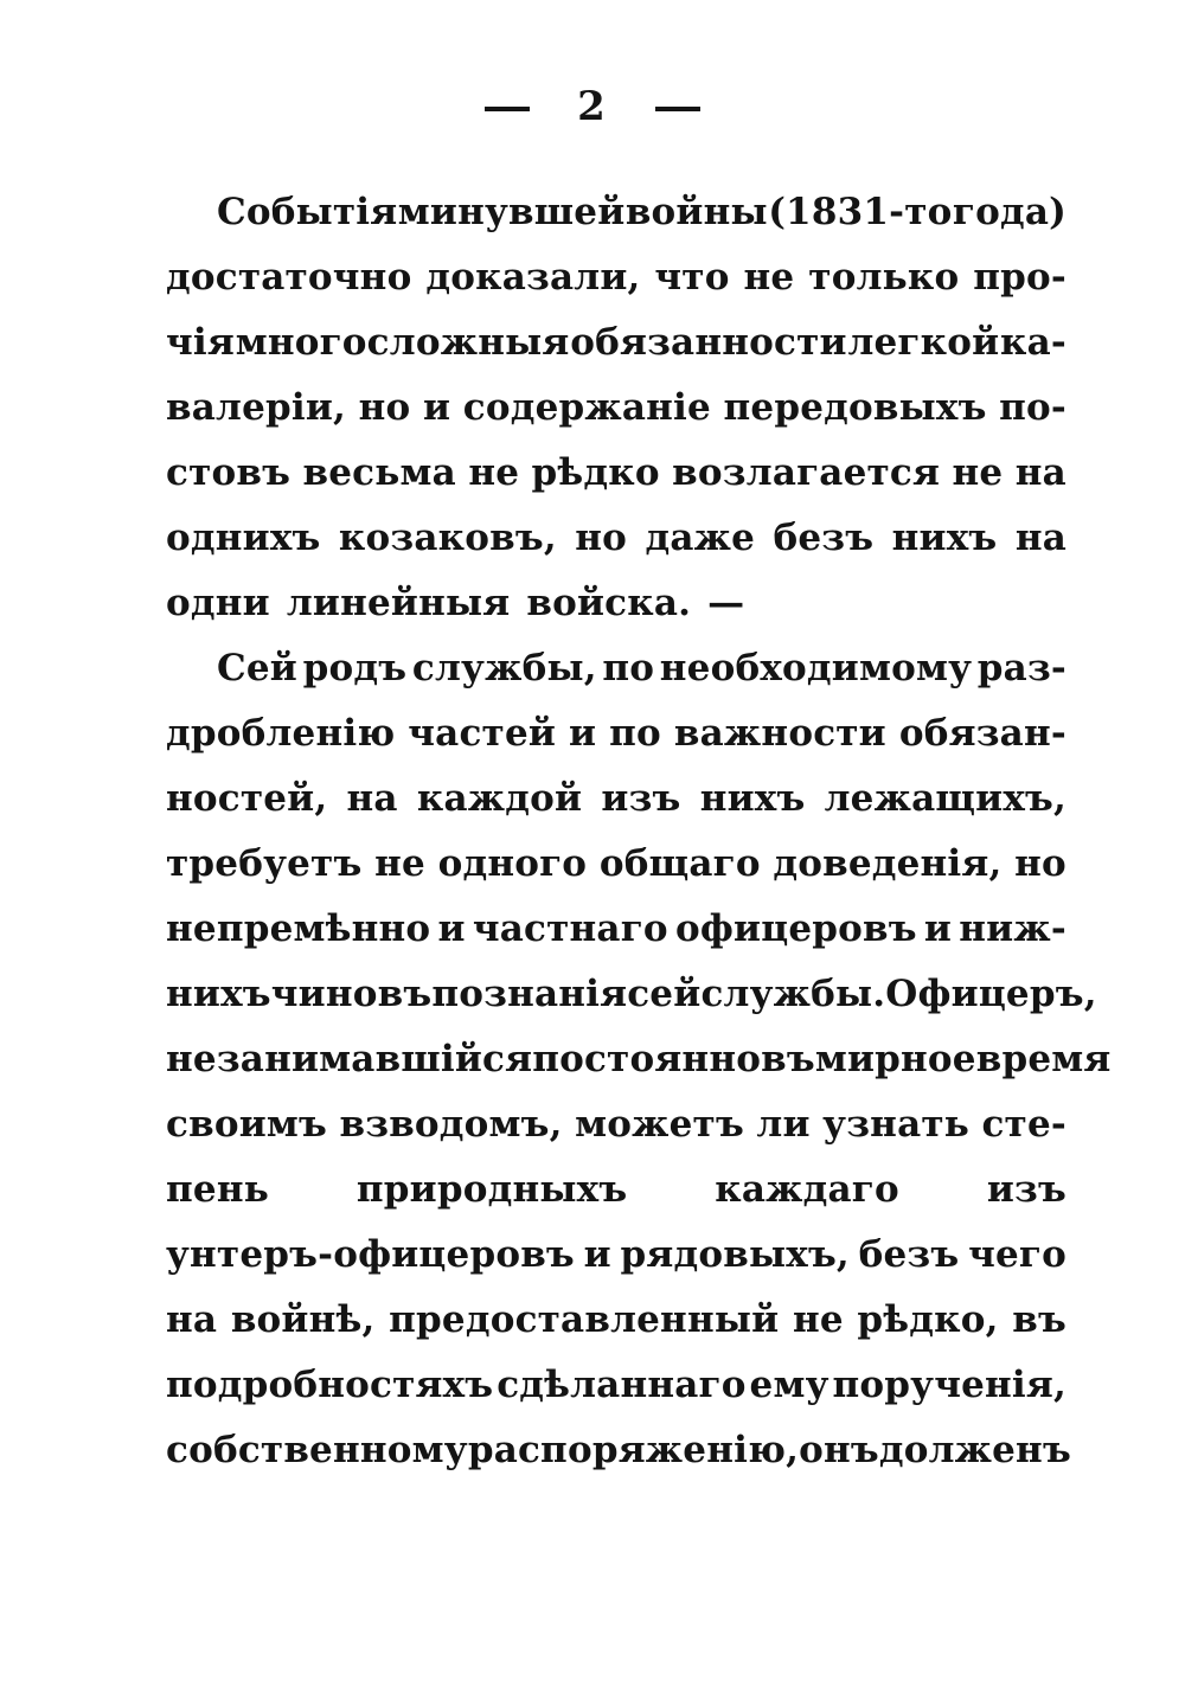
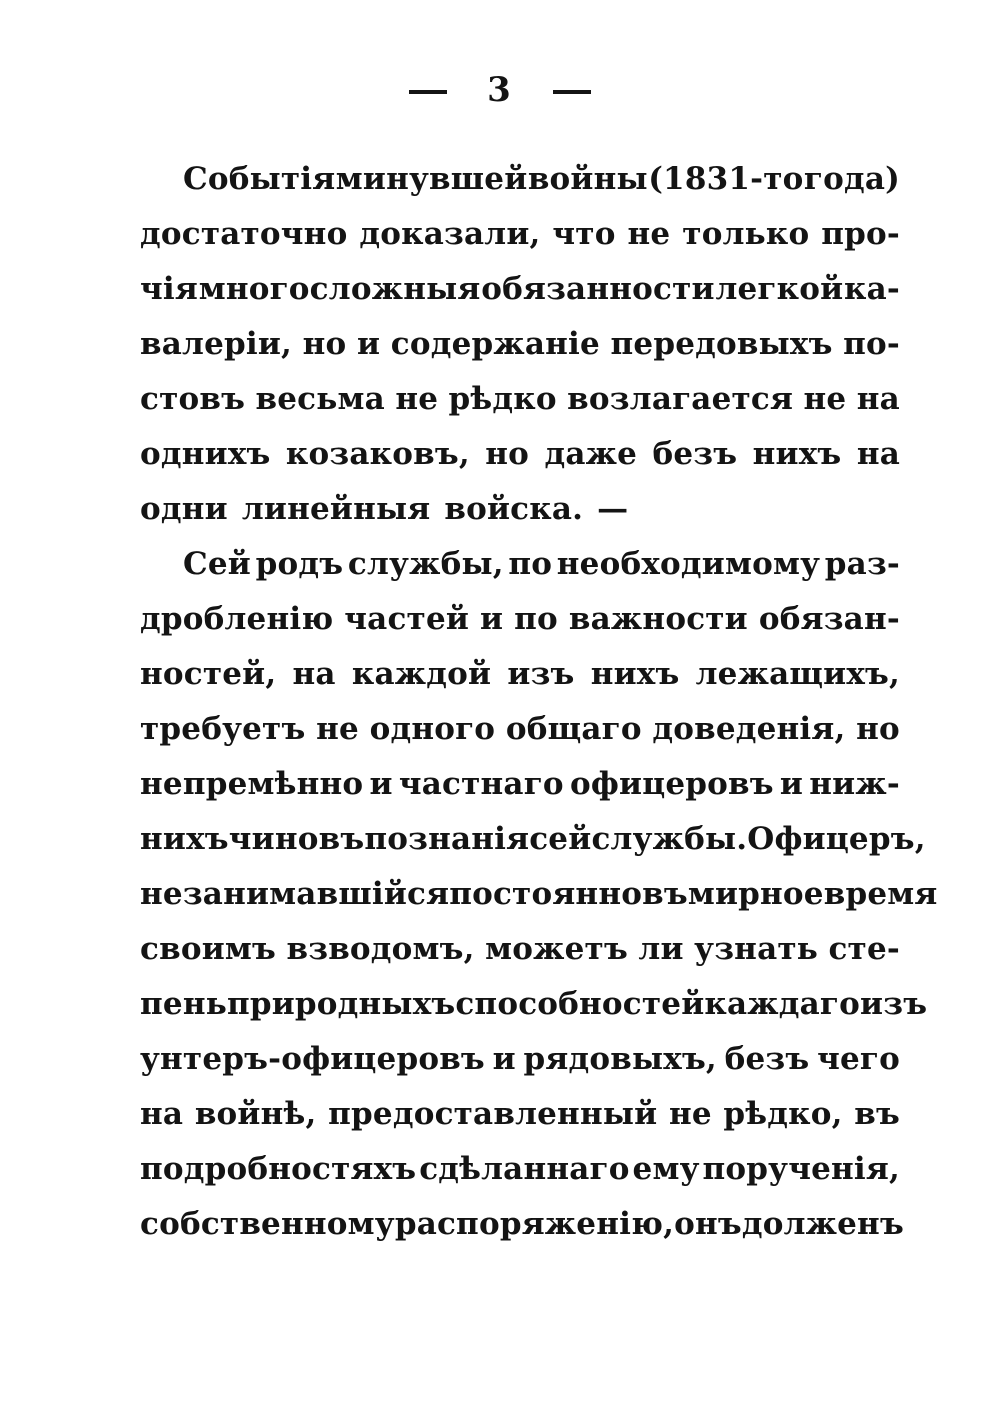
- 2
+ 3
  Событія
  минувшей
  войны
  (1831-то
  года)
  достаточно
  доказали,
  что
  не
  только
  про-
  чія
  многосложныя
  обязанности
  легкой
  ка-
  валеріи,
  но
  и
  содержаніе
  передовыхъ
  по-
  стовъ
  весьма
  не
  рѣдко
  возлагается
  не
  на
  однихъ
  козаковъ,
  но
  даже
  безъ
  нихъ
  на
  одни
  линейныя
  войска.
  —
  Сей
  родъ
  службы,
  по
  необходимому
  раз-
  дробленію
  частей
  и
  по
  важности
  обязан-
  ностей,
  на
  каждой
  изъ
  нихъ
  лежащихъ,
  требуетъ
  не
  одного
  общаго
  доведенія,
  но
  непремѣнно
  и
  частнаго
  офицеровъ
  и
  ниж-
  нихъ
  чиновъ
  познанія
  сей
  службы.
  Офицеръ,
  не
  занимавшійся
  постоянно
  въ
  мирное
  время
  своимъ
  взводомъ,
  можетъ
  ли
  узнать
  сте-
  пень
  природныхъ
+ способностей
  каждаго
  изъ
  унтеръ-офицеровъ
  и
  рядовыхъ,
  безъ
  чего
  на
  войнѣ,
  предоставленный
  не
  рѣдко,
  въ
  подробностяхъ
  сдѣланнаго
  ему
  порученія,
  собственному
  распоряженію,
  онъ
  долженъ
